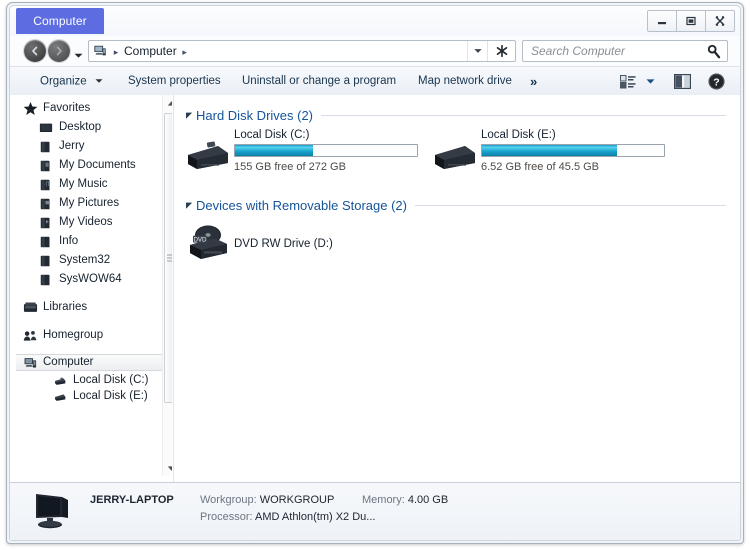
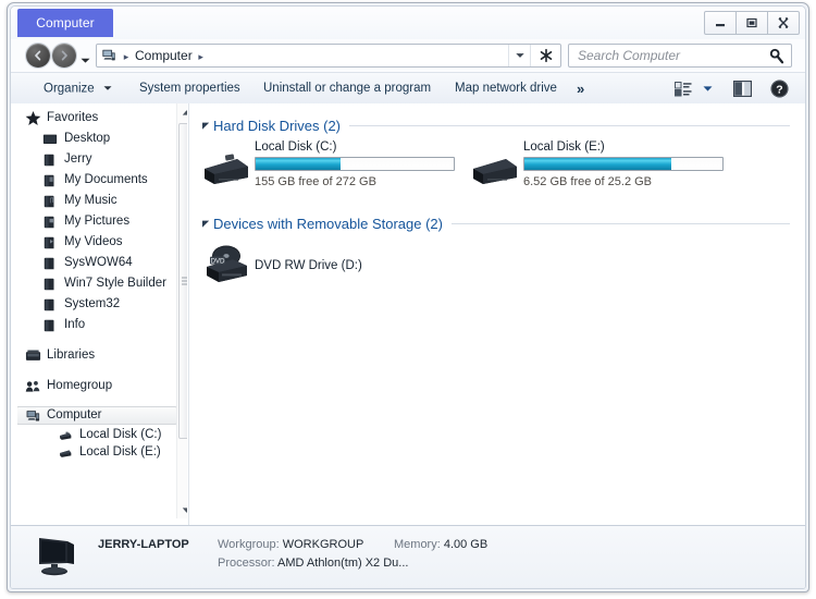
  Computer
  ▸ Computer ▸
  Search Computer
  Organize
  System properties
  Uninstall or change a program
  Map network drive
  »
  ?
  Favorites
  Desktop
  Jerry
  My Documents
  My Music
  My Pictures
  My Videos
- Info
+ SysWOW64
+ Win7 Style Builder
  System32
- SysWOW64
+ Info
  Libraries
  Homegroup
  Computer
  Local Disk (C:)
  Local Disk (E:)
  Hard Disk Drives (2)
  Local Disk (C:)
  155 GB free of 272 GB
  Local Disk (E:)
- 6.52 GB free of 45.5 GB
+ 6.52 GB free of 25.2 GB
  Devices with Removable Storage (2)
  DVD RW Drive (D:)
  JERRY-LAPTOP
  Workgroup: WORKGROUP
  Memory: 4.00 GB
  Processor: AMD Athlon(tm) X2 Du...
